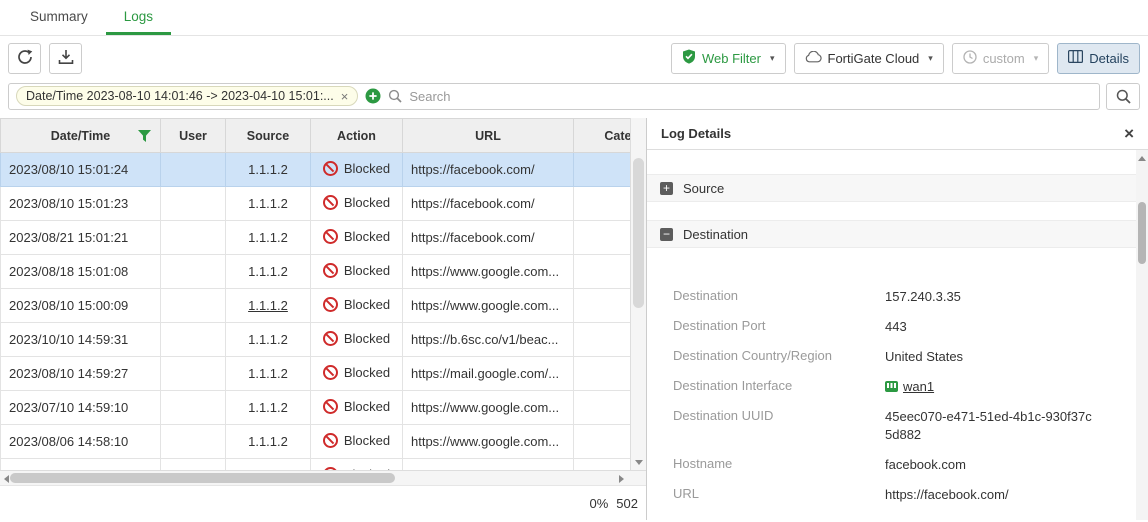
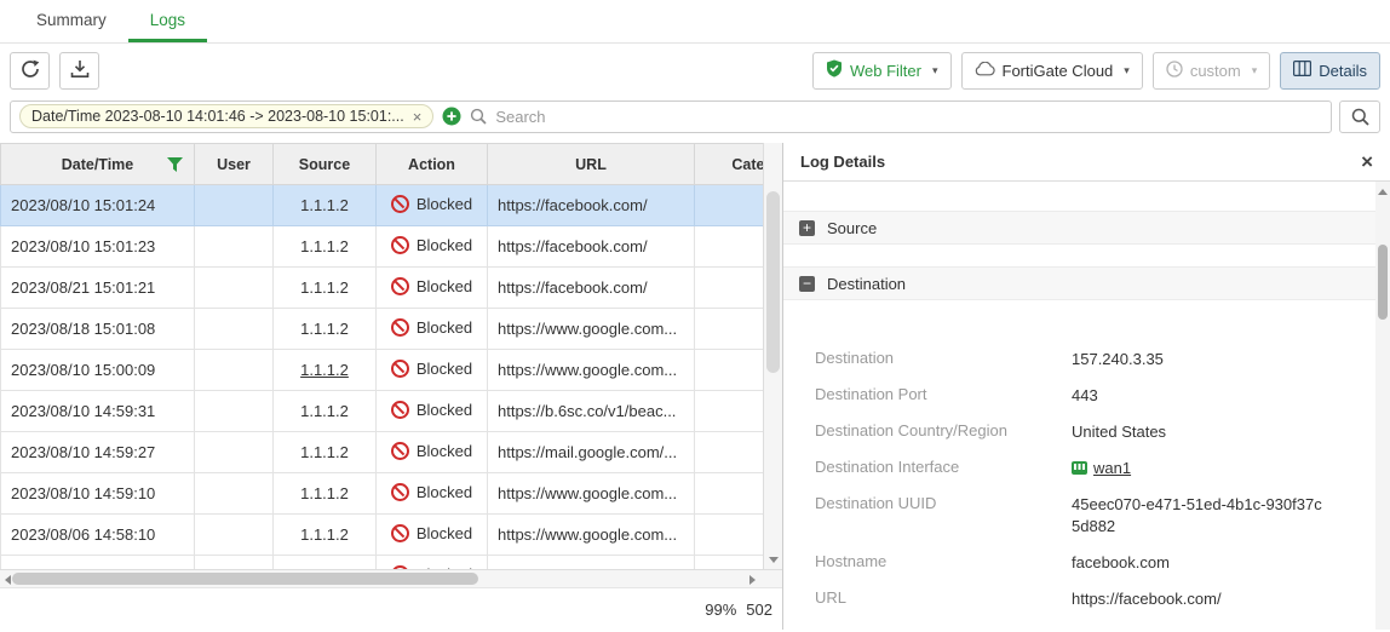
  Summary
  Logs
  Web Filter
  ▾
  FortiGate Cloud
  ▾
  custom
  ▾
  Details
- Date/Time 2023-08-10 14:01:46 -> 2023-04-10 15:01:...
+ Date/Time 2023-08-10 14:01:46 -> 2023-08-10 15:01:...
  ×
  Search
  Date/Time	User	Source	Action	URL	Cate
  2023/08/10 15:01:24		1.1.1.2	Blocked	https://facebook.com/
  2023/08/10 15:01:23		1.1.1.2	Blocked	https://facebook.com/
  2023/08/21 15:01:21		1.1.1.2	Blocked	https://facebook.com/
  2023/08/18 15:01:08		1.1.1.2	Blocked	https://www.google.com...
  2023/08/10 15:00:09		1.1.1.2	Blocked	https://www.google.com...
- 2023/10/10 14:59:31		1.1.1.2	Blocked	https://b.6sc.co/v1/beac...
+ 2023/08/10 14:59:31		1.1.1.2	Blocked	https://b.6sc.co/v1/beac...
  2023/08/10 14:59:27		1.1.1.2	Blocked	https://mail.google.com/...
- 2023/07/10 14:59:10		1.1.1.2	Blocked	https://www.google.com...
+ 2023/08/10 14:59:10		1.1.1.2	Blocked	https://www.google.com...
  2023/08/06 14:58:10		1.1.1.2	Blocked	https://www.google.com...
- 0%
+ 99%
  502
  Log Details
  ×
  +
  Source
  −
  Destination
  Destination
  157.240.3.35
  Destination Port
  443
  Destination Country/Region
  United States
  Destination Interface
  wan1
  Destination UUID
  45eec070-e471-51ed-4b1c-930f37c5d882
  Hostname
  facebook.com
  URL
  https://facebook.com/
